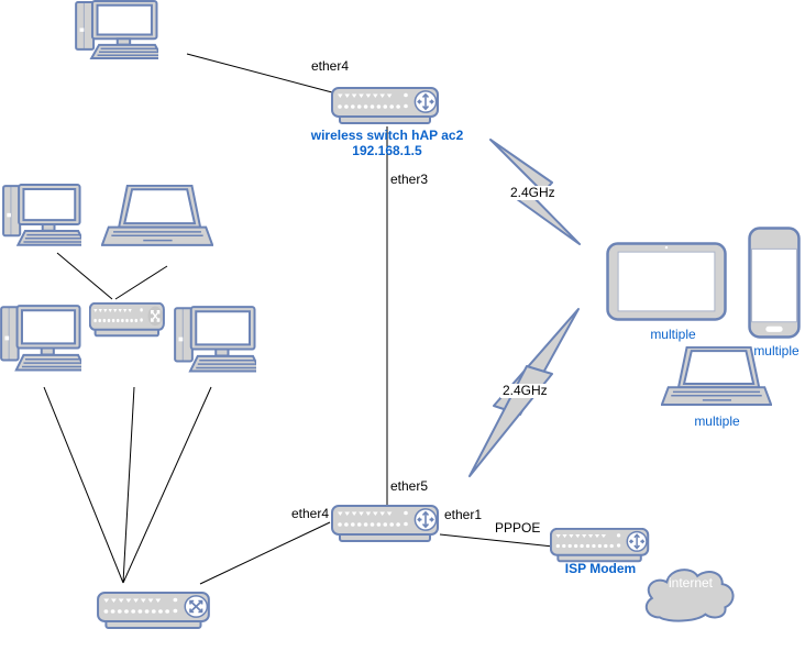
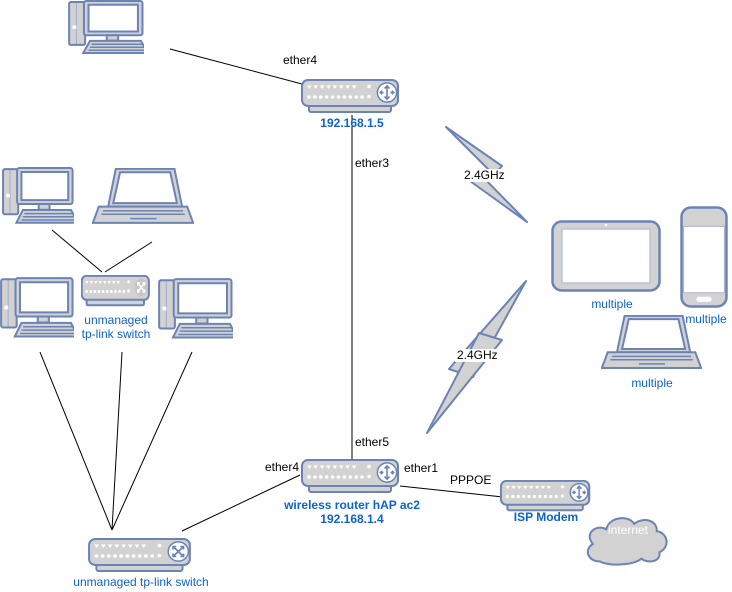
  ether4
- wireless switch hAP ac2
  192.168.1.5
  ether3
  2.4GHz
  2.4GHz
  multiple
  multiple
  multiple
  ether5
  ether4
  ether1
  PPPOE
+ wireless router hAP ac2
+ 192.168.1.4
  ISP Modem
  internet
+ unmanaged
+ tp-link switch
+ unmanaged tp-link switch
